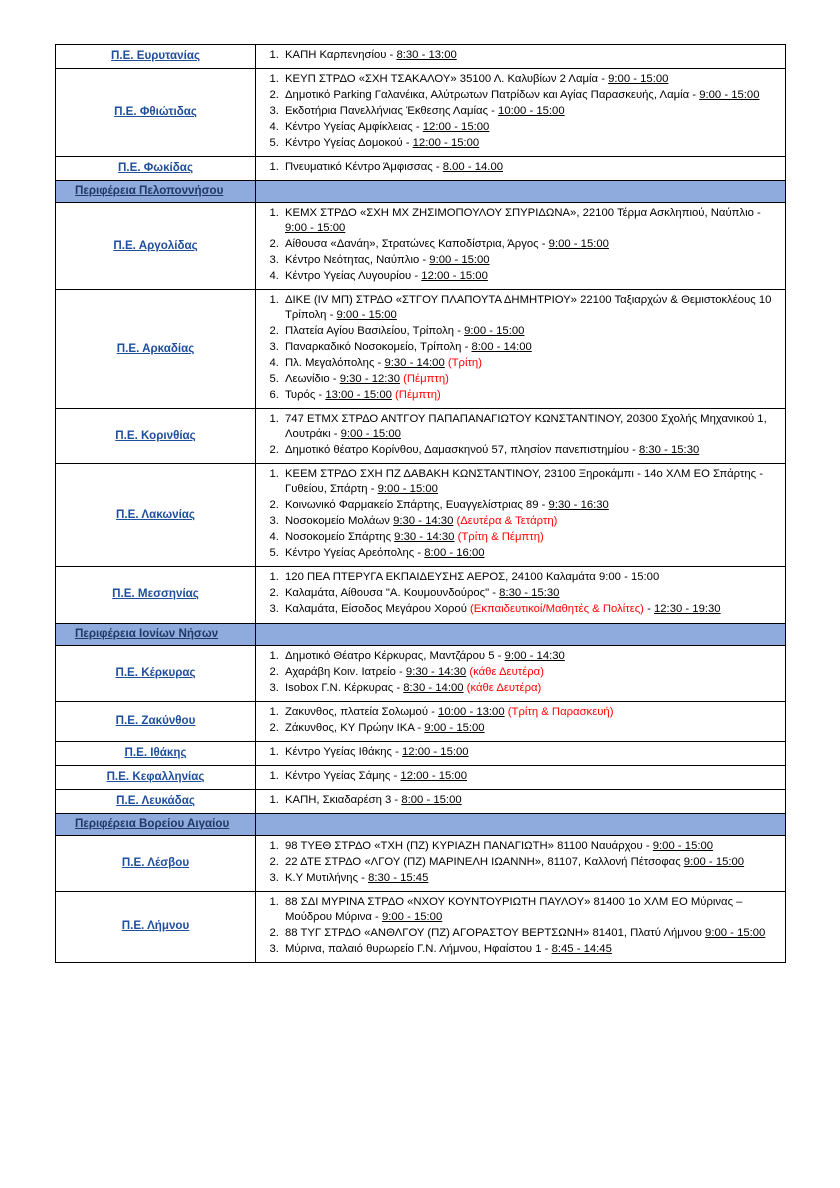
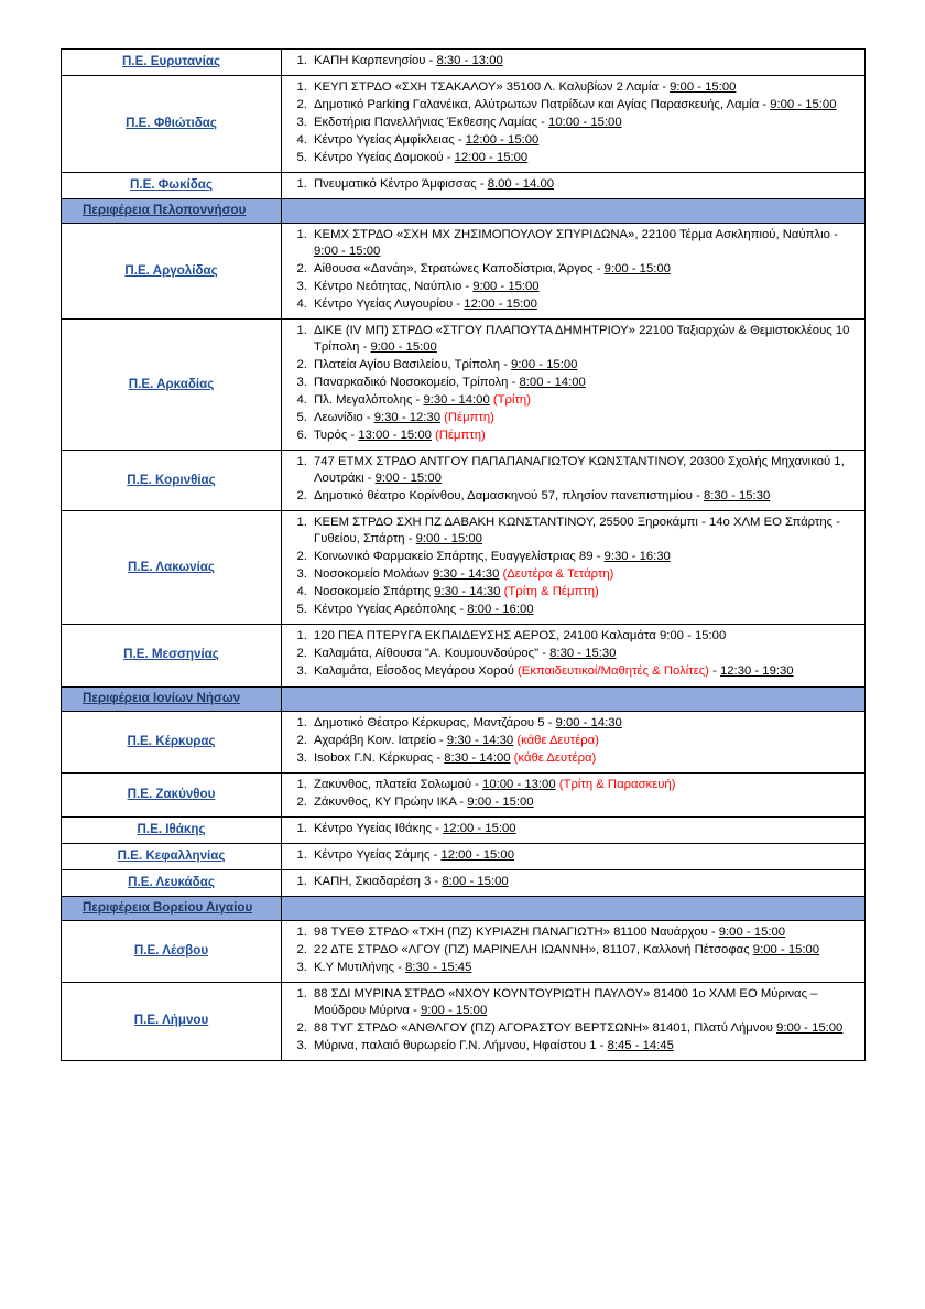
  Π.Ε. Ευρυτανίας	ΚΑΠΗ Καρπενησίου - 8:30 - 13:00
  Π.Ε. Φθιώτιδας	ΚΕΥΠ ΣΤΡΔΟ «ΣΧΗ ΤΣΑΚΑΛΟΥ» 35100 Λ. Καλυβίων 2 Λαμία - 9:00 - 15:00Δημοτικό Parking Γαλανέικα, Αλύτρωτων Πατρίδων και Αγίας Παρασκευής, Λαμία - 9:00 - 15:00Εκδοτήρια Πανελλήνιας Έκθεσης Λαμίας - 10:00 - 15:00Κέντρο Υγείας Αμφίκλειας - 12:00 - 15:00Κέντρο Υγείας Δομοκού - 12:00 - 15:00
  Π.Ε. Φωκίδας	Πνευματικό Κέντρο Άμφισσας - 8.00 - 14.00
  Περιφέρεια Πελοποννήσου
  Π.Ε. Αργολίδας	ΚΕΜΧ ΣΤΡΔΟ «ΣΧΗ ΜΧ ΖΗΣΙΜΟΠΟΥΛΟΥ ΣΠΥΡΙΔΩΝΑ», 22100 Τέρμα Ασκληπιού, Ναύπλιο - 9:00 - 15:00Αίθουσα «Δανάη», Στρατώνες Καποδίστρια, Άργος - 9:00 - 15:00Κέντρο Νεότητας, Ναύπλιο - 9:00 - 15:00Κέντρο Υγείας Λυγουρίου - 12:00 - 15:00
  Π.Ε. Αρκαδίας	ΔΙΚΕ (IV ΜΠ) ΣΤΡΔΟ «ΣΤΓΟΥ ΠΛΑΠΟΥΤΑ ΔΗΜΗΤΡΙΟΥ» 22100 Ταξιαρχών & Θεμιστοκλέους 10 Τρίπολη - 9:00 - 15:00Πλατεία Αγίου Βασιλείου, Τρίπολη - 9:00 - 15:00Παναρκαδικό Νοσοκομείο, Τρίπολη - 8:00 - 14:00Πλ. Μεγαλόπολης - 9:30 - 14:00 (Τρίτη)Λεωνίδιο - 9:30 - 12:30 (Πέμπτη)Τυρός - 13:00 - 15:00 (Πέμπτη)
  Π.Ε. Κορινθίας	747 ΕΤΜΧ ΣΤΡΔΟ ΑΝΤΓΟΥ ΠΑΠΑΠΑΝΑΓΙΩΤΟΥ ΚΩΝΣΤΑΝΤΙΝΟΥ, 20300 Σχολής Μηχανικού 1, Λουτράκι - 9:00 - 15:00Δημοτικό θέατρο Κορίνθου, Δαμασκηνού 57, πλησίον πανεπιστημίου - 8:30 - 15:30
- Π.Ε. Λακωνίας	ΚΕΕΜ ΣΤΡΔΟ ΣΧΗ ΠΖ ΔΑΒΑΚΗ ΚΩΝΣΤΑΝΤΙΝΟΥ, 23100 Ξηροκάμπι - 14ο ΧΛΜ ΕΟ Σπάρτης - Γυθείου, Σπάρτη - 9:00 - 15:00Κοινωνικό Φαρμακείο Σπάρτης, Ευαγγελίστριας 89 - 9:30 - 16:30Νοσοκομείο Μολάων 9:30 - 14:30 (Δευτέρα & Τετάρτη)Νοσοκομείο Σπάρτης 9:30 - 14:30 (Τρίτη & Πέμπτη)Κέντρο Υγείας Αρεόπολης - 8:00 - 16:00
+ Π.Ε. Λακωνίας	ΚΕΕΜ ΣΤΡΔΟ ΣΧΗ ΠΖ ΔΑΒΑΚΗ ΚΩΝΣΤΑΝΤΙΝΟΥ, 25500 Ξηροκάμπι - 14ο ΧΛΜ ΕΟ Σπάρτης - Γυθείου, Σπάρτη - 9:00 - 15:00Κοινωνικό Φαρμακείο Σπάρτης, Ευαγγελίστριας 89 - 9:30 - 16:30Νοσοκομείο Μολάων 9:30 - 14:30 (Δευτέρα & Τετάρτη)Νοσοκομείο Σπάρτης 9:30 - 14:30 (Τρίτη & Πέμπτη)Κέντρο Υγείας Αρεόπολης - 8:00 - 16:00
  Π.Ε. Μεσσηνίας	120 ΠΕΑ ΠΤΕΡΥΓΑ ΕΚΠΑΙΔΕΥΣΗΣ ΑΕΡΟΣ, 24100 Καλαμάτα 9:00 - 15:00Καλαμάτα, Αίθουσα "Α. Κουμουνδούρος" - 8:30 - 15:30Καλαμάτα, Είσοδος Μεγάρου Χορού (Εκπαιδευτικοί/Μαθητές & Πολίτες) - 12:30 - 19:30
  Περιφέρεια Ιονίων Νήσων
  Π.Ε. Κέρκυρας	Δημοτικό Θέατρο Κέρκυρας, Μαντζάρου 5 - 9:00 - 14:30Αχαράβη Κοιν. Ιατρείο - 9:30 - 14:30 (κάθε Δευτέρα)Isobox Γ.Ν. Κέρκυρας - 8:30 - 14:00 (κάθε Δευτέρα)
  Π.Ε. Ζακύνθου	Ζακυνθος, πλατεία Σολωμού - 10:00 - 13:00 (Τρίτη & Παρασκευή)Ζάκυνθος, ΚΥ Πρώην ΙΚΑ - 9:00 - 15:00
  Π.Ε. Ιθάκης	Κέντρο Υγείας Ιθάκης - 12:00 - 15:00
  Π.Ε. Κεφαλληνίας	Κέντρο Υγείας Σάμης - 12:00 - 15:00
  Π.Ε. Λευκάδας	ΚΑΠΗ, Σκιαδαρέση 3 - 8:00 - 15:00
  Περιφέρεια Βορείου Αιγαίου
  Π.Ε. Λέσβου	98 ΤΥΕΘ ΣΤΡΔΟ «ΤΧΗ (ΠΖ) ΚΥΡΙΑΖΗ ΠΑΝΑΓΙΩΤΗ» 81100 Ναυάρχου - 9:00 - 15:0022 ΔΤΕ ΣΤΡΔΟ «ΛΓΟΥ (ΠΖ) ΜΑΡΙΝΕΛΗ ΙΩΑΝΝΗ», 81107, Καλλονή Πέτσοφας 9:00 - 15:00Κ.Υ Μυτιλήνης - 8:30 - 15:45
  Π.Ε. Λήμνου	88 ΣΔΙ ΜΥΡΙΝΑ ΣΤΡΔΟ «ΝΧΟΥ ΚΟΥΝΤΟΥΡΙΩΤΗ ΠΑΥΛΟΥ» 81400 1ο ΧΛΜ ΕΟ Μύρινας – Μούδρου Μύρινα - 9:00 - 15:0088 ΤΥΓ ΣΤΡΔΟ «ΑΝΘΛΓΟΥ (ΠΖ) ΑΓΟΡΑΣΤΟΥ ΒΕΡΤΣΩΝΗ» 81401, Πλατύ Λήμνου 9:00 - 15:00Μύρινα, παλαιό θυρωρείο Γ.Ν. Λήμνου, Ηφαίστου 1 - 8:45 - 14:45
